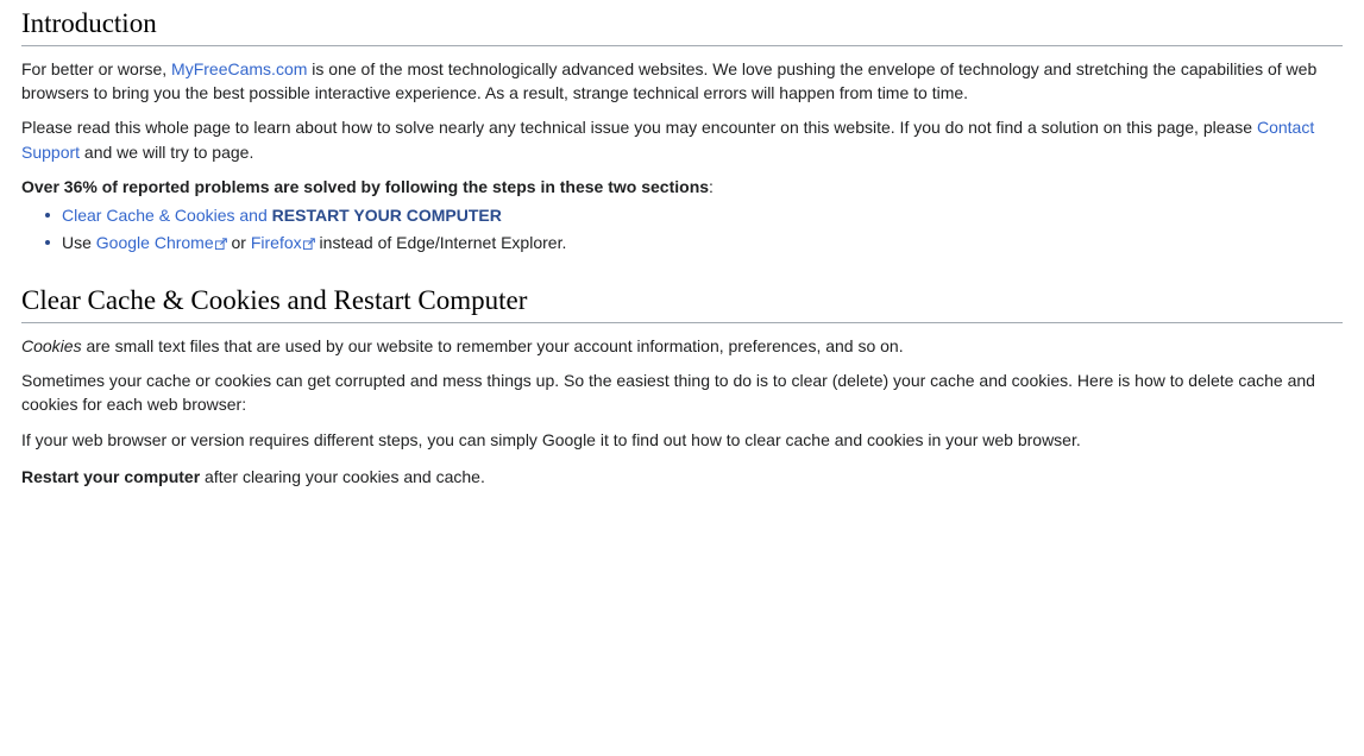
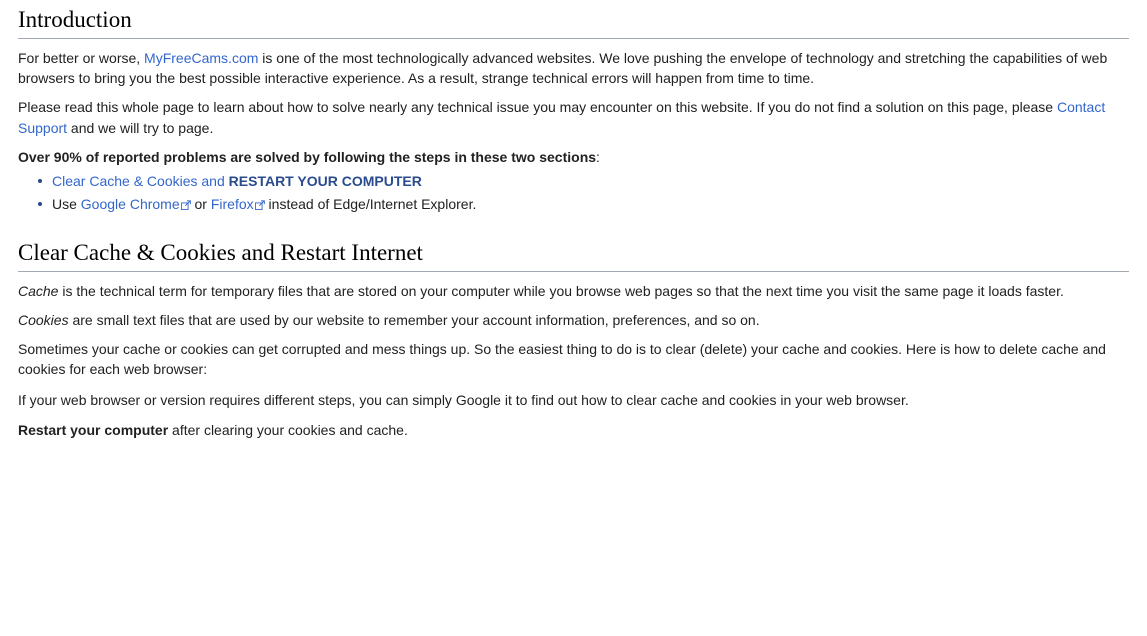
  Introduction
  For better or worse, MyFreeCams.com is one of the most technologically advanced websites. We love pushing the envelope of technology and stretching the capabilities of web browsers to bring you the best possible interactive experience. As a result, strange technical errors will happen from time to time.
  Please read this whole page to learn about how to solve nearly any technical issue you may encounter on this website. If you do not find a solution on this page, please Contact Support and we will try to page.
- Over 36% of reported problems are solved by following the steps in these two sections:
+ Over 90% of reported problems are solved by following the steps in these two sections:
  Clear Cache & Cookies and RESTART YOUR COMPUTER
  Use Google Chrome or Firefox instead of Edge/Internet Explorer.
- Clear Cache & Cookies and Restart Computer
+ Clear Cache & Cookies and Restart Internet
+ Cache is the technical term for temporary files that are stored on your computer while you browse web pages so that the next time you visit the same page it loads faster.
  Cookies are small text files that are used by our website to remember your account information, preferences, and so on.
  Sometimes your cache or cookies can get corrupted and mess things up. So the easiest thing to do is to clear (delete) your cache and cookies. Here is how to delete cache and cookies for each web browser:
  If your web browser or version requires different steps, you can simply Google it to find out how to clear cache and cookies in your web browser.
  Restart your computer after clearing your cookies and cache.
